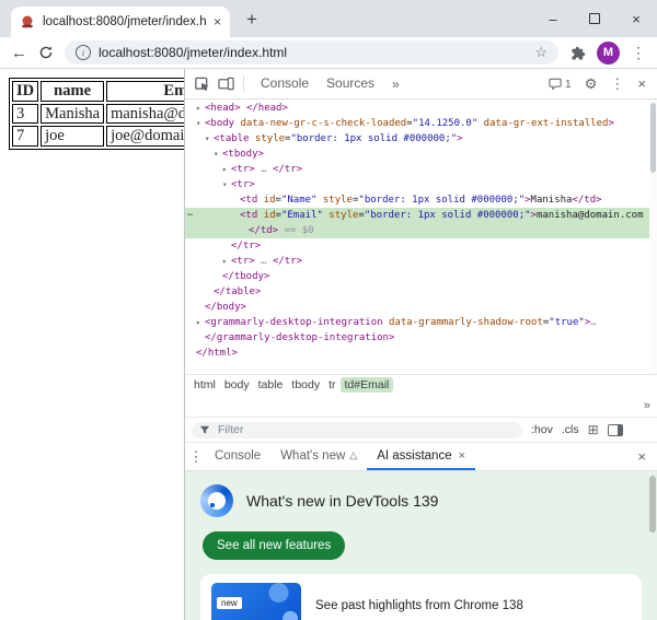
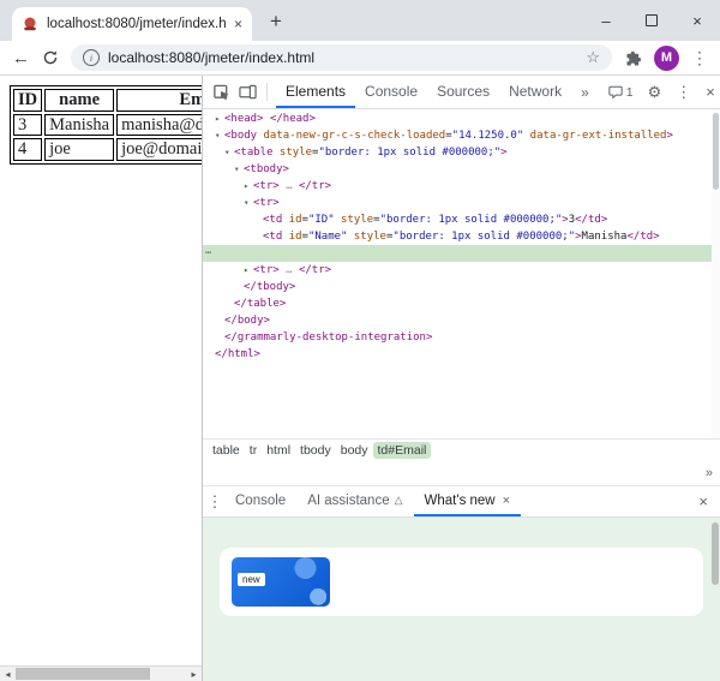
  localhost:8080/jmeter/index.h
  ×
  +
  –
  ×
  ←
  i
  localhost:8080/jmeter/index.html
  ☆
  M
  ⋮
  ID	name	Em
- 7	joe	joe@domai
+ 4	joe	joe@domai
+ ◂
+ ▸
+ Elements
  Console
  Sources
+ Network
  »
  1
  ⚙
  ⋮
  ×
  ▸ <head> </head>
  ▾ <body data-new-gr-c-s-check-loaded="14.1250.0" data-gr-ext-installed>
  ▾ <table style="border: 1px solid #000000;">
  ▾ <tbody>
  ▸ <tr> … </tr>
  ▾ <tr>
+ <td id="ID" style="border: 1px solid #000000;">3</td>
  <td id="Name" style="border: 1px solid #000000;">Manisha</td>
  ⋯
- <td id="Email" style="border: 1px solid #000000;">manisha@domain.com
- </td> == $0
- </tr>
  ▸ <tr> … </tr>
  </tbody>
  </table>
  </body>
- ▸ <grammarly-desktop-integration data-grammarly-shadow-root="true">…
  </grammarly-desktop-integration>
  </html>
- html
+ table
- body
+ tr
- table
+ html
  tbody
- tr
+ body
  td#Email
  »
- Filter
- :hov
- .cls
- ⊞
  ⋮
  Console
- What's new
+ AI assistance
  △
- AI assistance
+ What's new
  ×
  ×
- What's new in DevTools 139
- See all new features
  new
- See past highlights from Chrome 138
